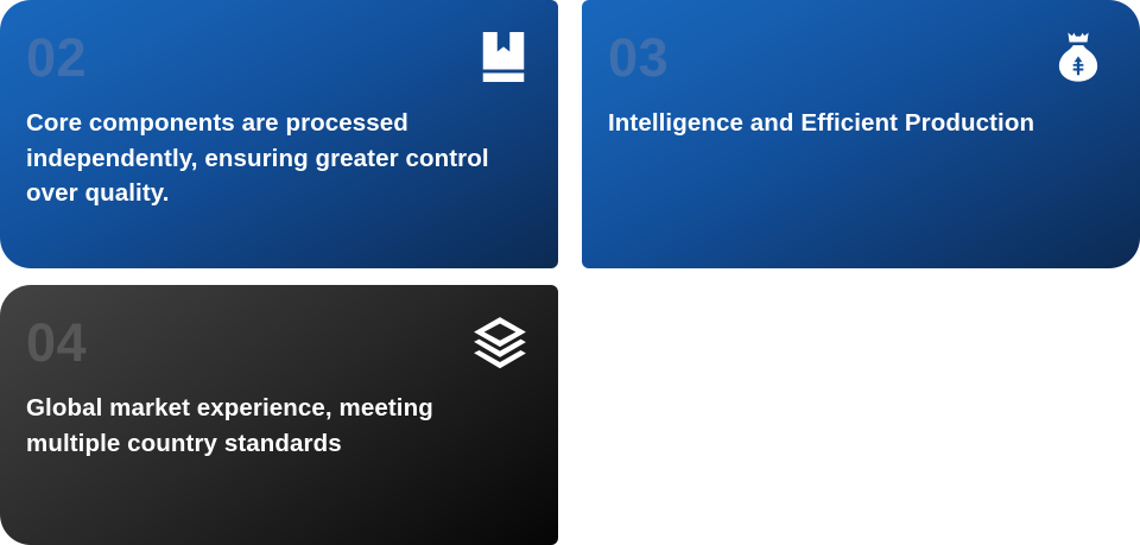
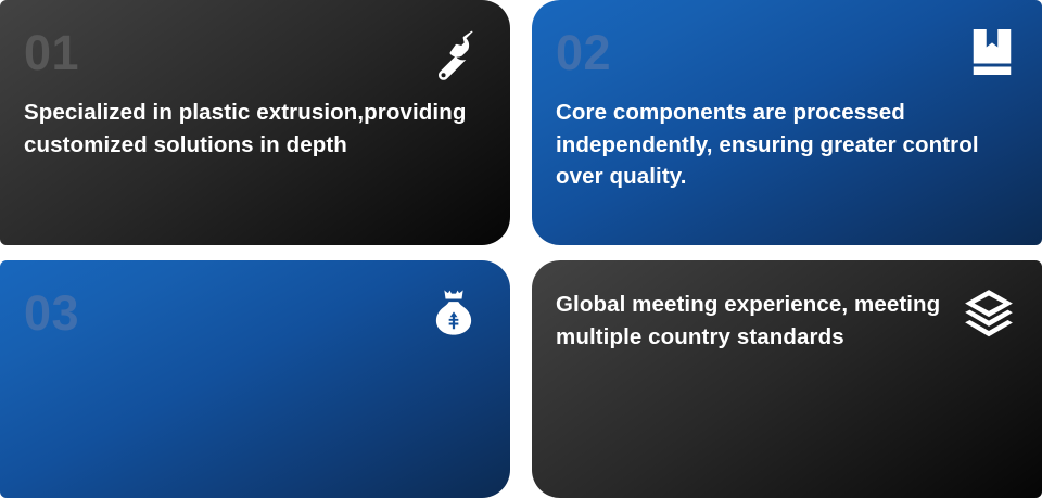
+ 01
+ Specialized in plastic extrusion,providing customized solutions in depth
  02
  Core components are processed independently, ensuring greater control over quality.
  03
- Intelligence and Efficient Production
- 04
- Global market experience, meeting multiple country standards
+ Global meeting experience, meeting multiple country standards
